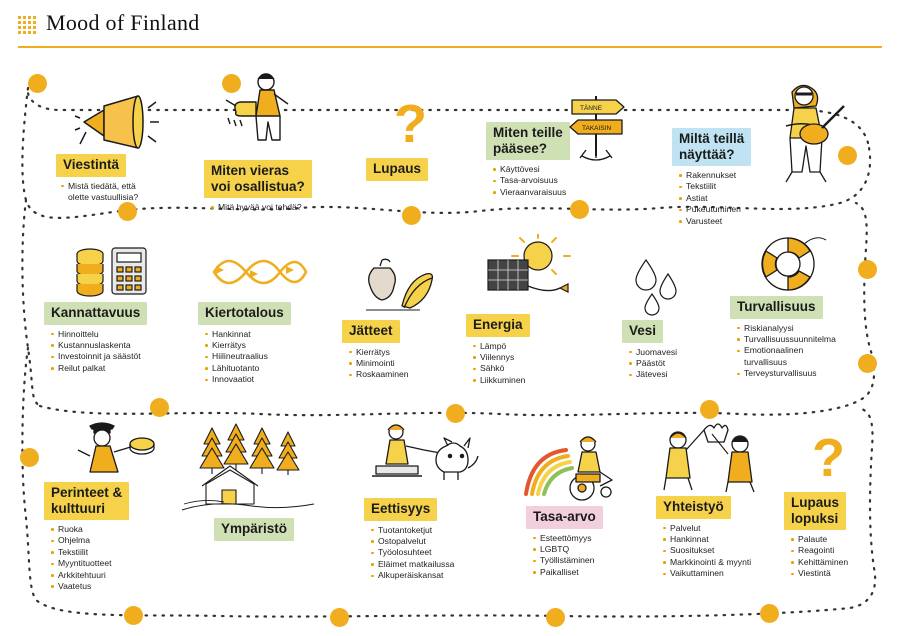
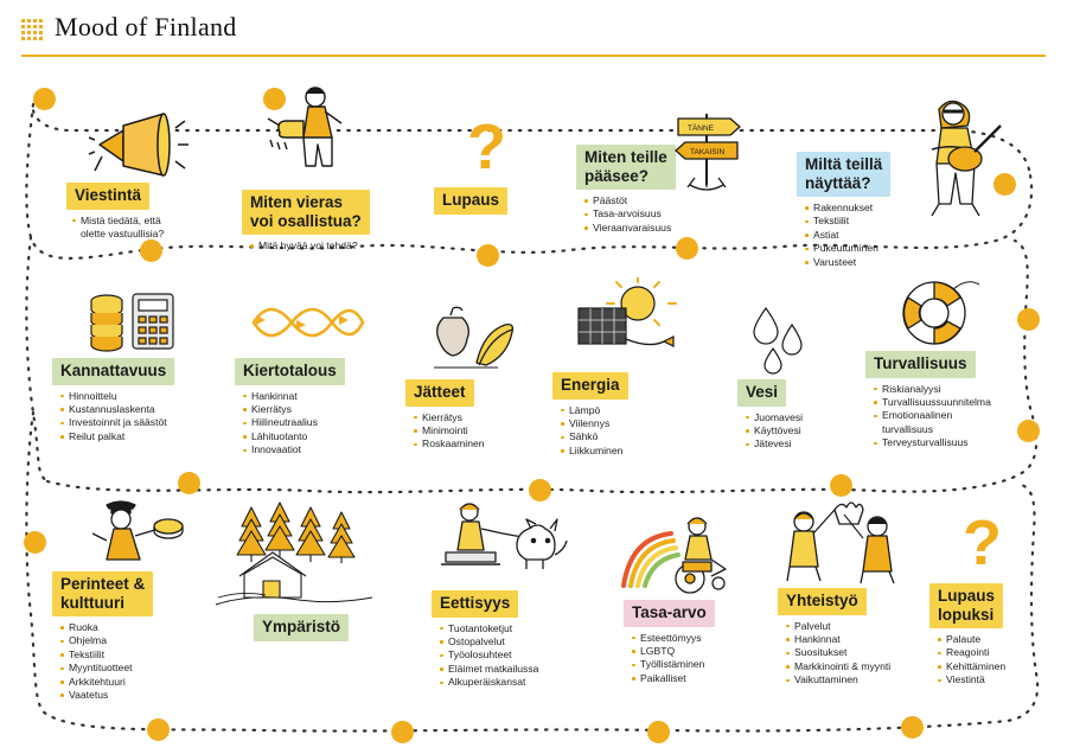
  Mood of Finland
  Viestintä
  Mistä tiedätä, että
  olette vastuullisia?
  Miten vieras
  voi osallistua?
  Mitä hyvää voi tehdä?
  ?
  Lupaus
  Miten teille
  pääsee?
- Käyttövesi
+ Päästöt
  Tasa-arvoisuus
  Vieraanvaraisuus
  Miltä teillä
  näyttää?
  Rakennukset
  Tekstiilit
  Astiat
  Pukeutuminen
  Varusteet
  Kannattavuus
  Hinnoittelu
  Kustannuslaskenta
  Investoinnit ja säästöt
  Reilut palkat
  Kiertotalous
  Hankinnat
  Kierrätys
  Hiilineutraalius
  Lähituotanto
  Innovaatiot
  Jätteet
  Kierrätys
  Minimointi
  Roskaaminen
  Energia
  Lämpö
  Viilennys
  Sähkö
  Liikkuminen
  Vesi
  Juomavesi
- Päästöt
+ Käyttövesi
  Jätevesi
  Turvallisuus
  Riskianalyysi
  Turvallisuussuunnitelma
  Emotionaalinen
  turvallisuus
  Terveysturvallisuus
  Perinteet &
  kulttuuri
  Ruoka
  Ohjelma
  Tekstiilit
  Myyntituotteet
  Arkkitehtuuri
  Vaatetus
  Ympäristö
  Eettisyys
  Tuotantoketjut
  Ostopalvelut
  Työolosuhteet
  Eläimet matkailussa
  Alkuperäiskansat
  Tasa-arvo
  Esteettömyys
  LGBTQ
  Työllistäminen
  Paikalliset
  Yhteistyö
  Palvelut
  Hankinnat
  Suositukset
  Markkinointi & myynti
  Vaikuttaminen
  ?
  Lupaus
  lopuksi
  Palaute
  Reagointi
  Kehittäminen
  Viestintä
